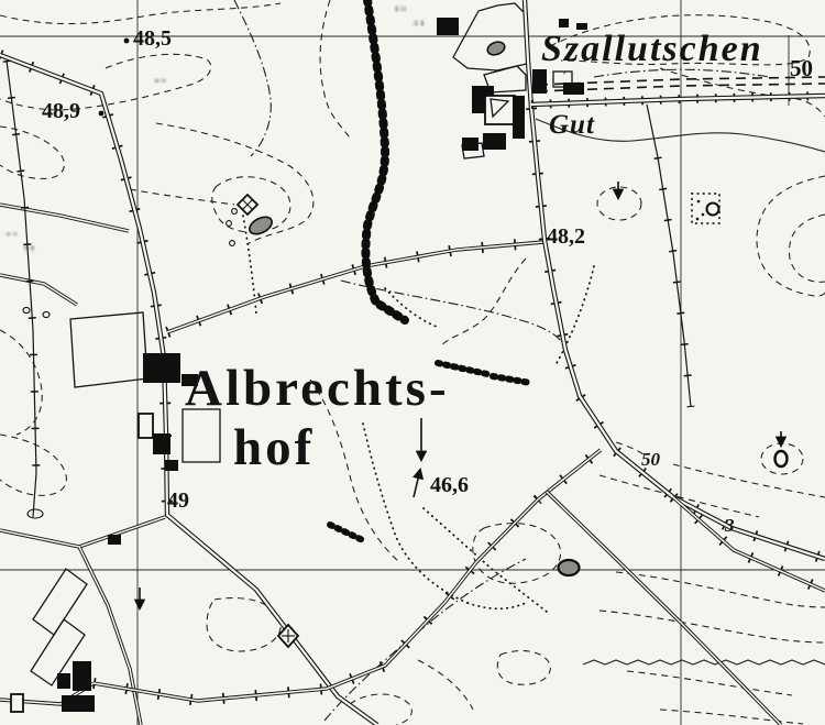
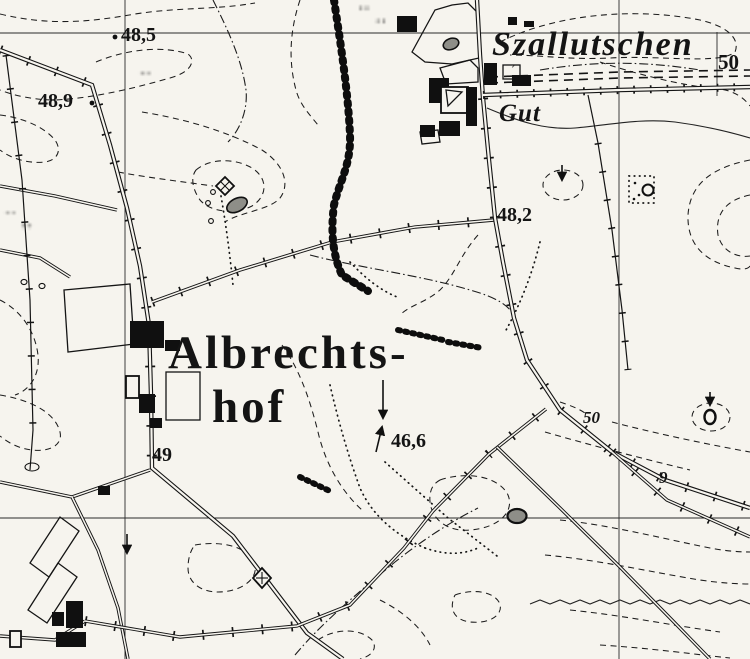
  Szallutschen
  Gut
  Albrechts-
  hof
  50
  48,5
  48,9
  48,2
  46,6
  49
  50
- 3
+ 9
